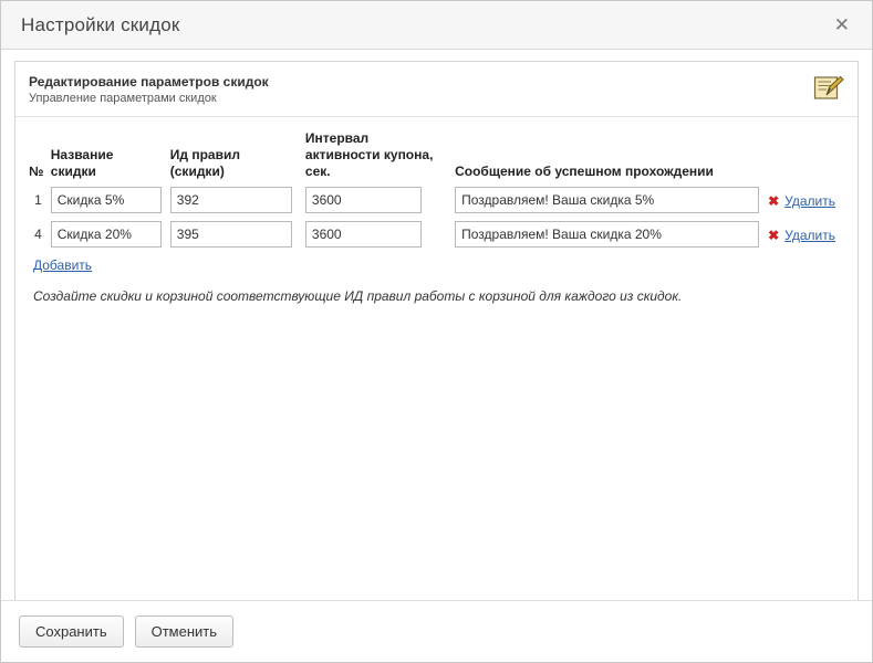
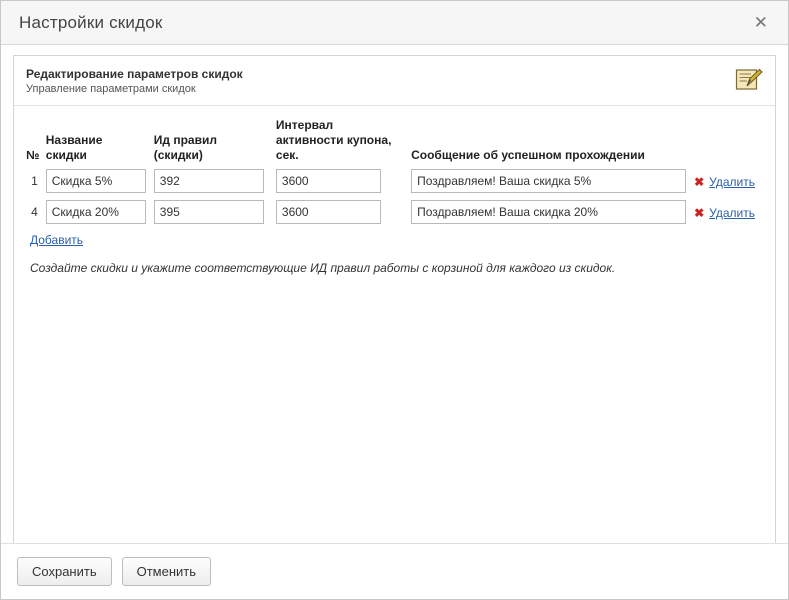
  Настройки скидок
  ✕
  Редактирование параметров скидок
  Управление параметрами скидок
  №	Название скидки	Ид правил (скидки)	Интервал активности купона, сек.	Сообщение об успешном прохождении
  1	Скидка 5%	392	3600	Поздравляем! Ваша скидка 5%	✖ Удалить
  4	Скидка 20%	395	3600	Поздравляем! Ваша скидка 20%	✖ Удалить
  Добавить
- Создайте скидки и корзиной соответствующие ИД правил работы с корзиной для каждого из скидок.
+ Создайте скидки и укажите соответствующие ИД правил работы с корзиной для каждого из скидок.
  Сохранить
  Отменить
